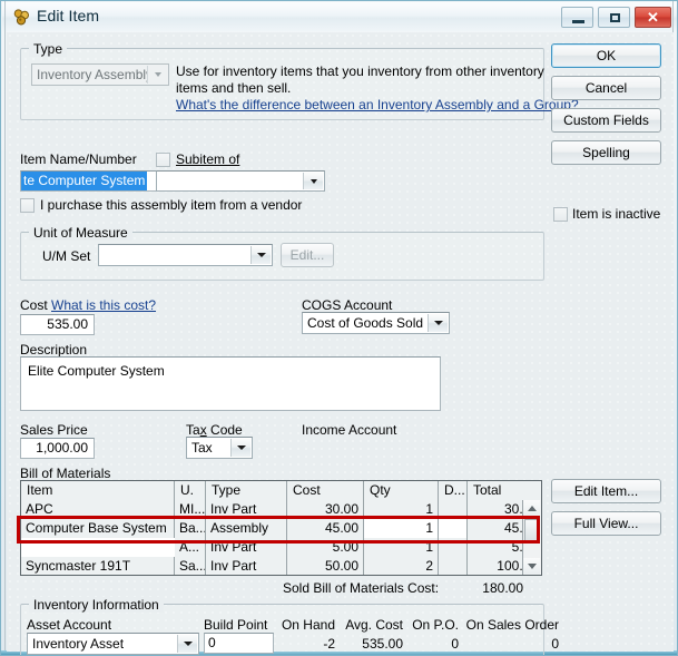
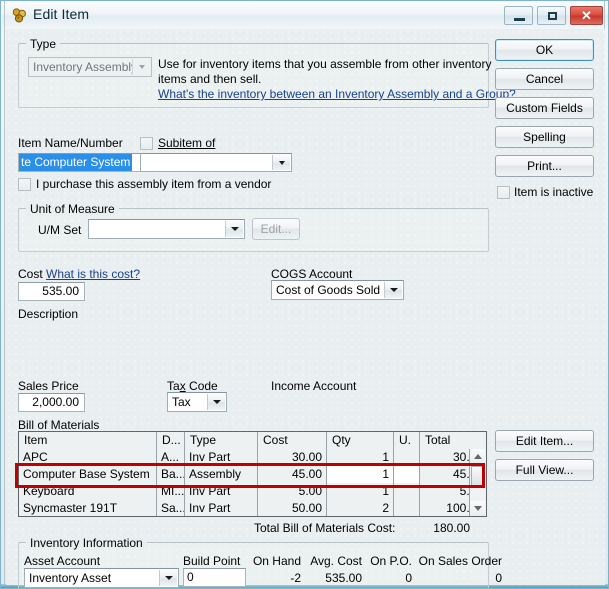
  Edit Item
  ✕
  Type
  Inventory Assembl
- Use for inventory items that you inventory from other inventory
+ Use for inventory items that you assemble from other inventory
  items and then sell.
- What's the difference between an Inventory Assembly and a Group?
+ What's the inventory between an Inventory Assembly and a Group?
  Item Name/Number
  Subitem of
  te Computer System
  I purchase this assembly item from a vendor
  Unit of Measure
  U/M Set
  Edit...
  Cost
  What is this cost?
  535.00
  COGS Account
  Cost of Goods Sold
  Description
- Elite Computer System
  Sales Price
- 1,000.00
+ 2,000.00
  Tax Code
  Tax
  Income Account
  Bill of Materials
  Item
- U.
+ D...
  Type
  Cost
  Qty
- D...
+ U.
  Total
  APC
- MI...
+ A...
  Inv Part
  30.00
  1
  Computer Base System
  Ba..
  Assembly
  45.00
  1
+ Keyboard
- A...
+ MI...
  Inv Part
  5.00
  1
  Syncmaster 191T
  Sa..
  Inv Part
  50.00
  2
- Sold Bill of Materials Cost:
+ Total Bill of Materials Cost:
  180.00
  Inventory Information
  Asset Account
  Inventory Asset
  Build Point
  0
  On Hand
  -2
  Avg. Cost
  535.00
  On P.O.
  0
  On Sales Order
  0
  OK
  Cancel
  Custom Fields
  Spelling
+ Print...
  Item is inactive
  Edit Item...
  Full View...
